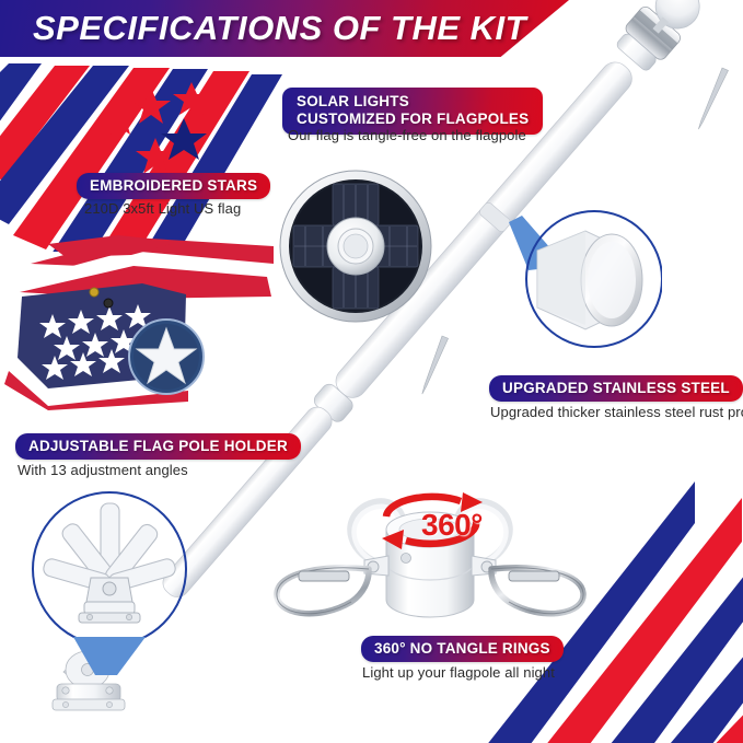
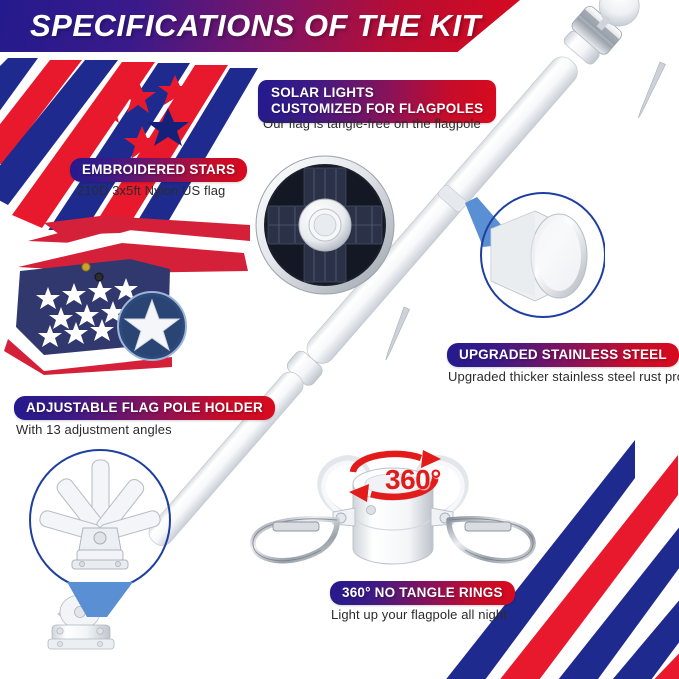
  SPECIFICATIONS OF THE KIT
  360°
  SOLAR LIGHTS
  CUSTOMIZED FOR FLAGPOLES
  Our flag is tangle-free on the flagpole
  EMBROIDERED STARS
- 210D 3x5ft Light US flag
+ 210D 3x5ft Nylon US flag
  UPGRADED STAINLESS STEEL
  Upgraded thicker stainless steel rust pr
  ADJUSTABLE FLAG POLE HOLDER
  With 13 adjustment angles
  360° NO TANGLE RINGS
  Light up your flagpole all night
